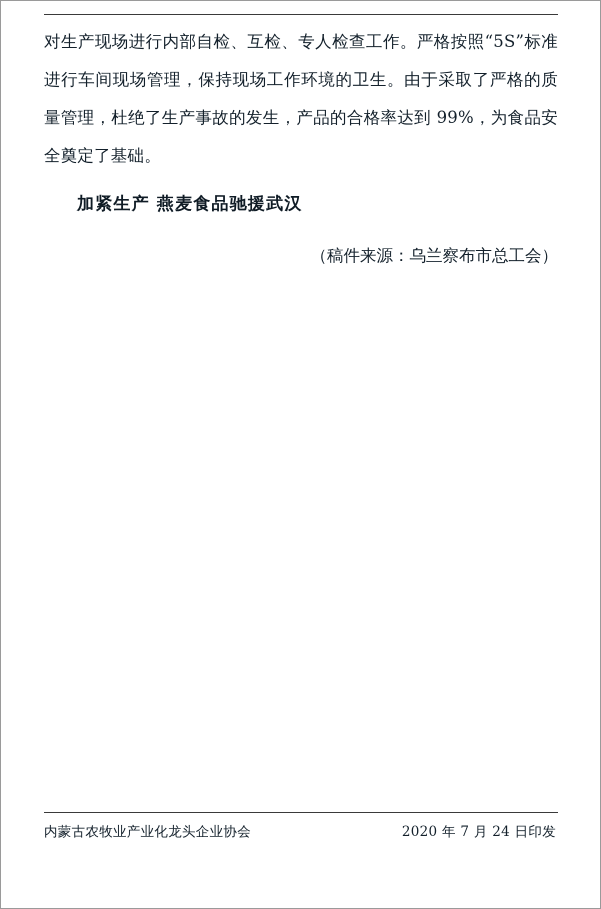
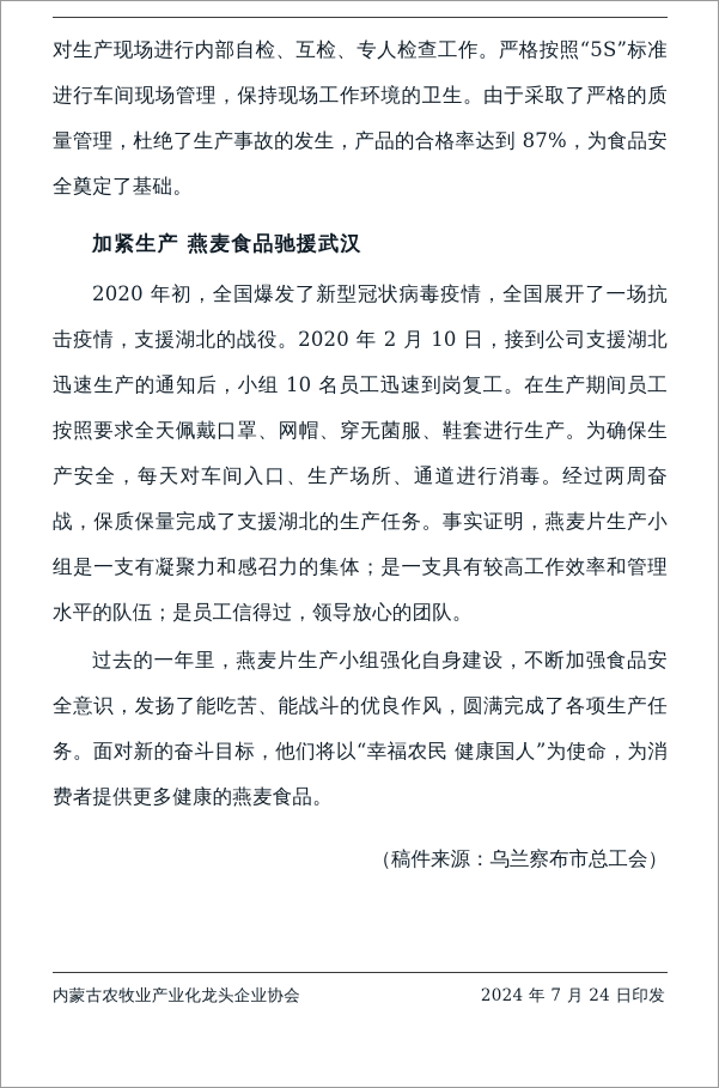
- 对生产现场进行内部自检、互检、专人检查工作。严格按照“5S”标准进行车间现场管理，保持现场工作环境的卫生。由于采取了严格的质量管理，杜绝了生产事故的发生，产品的合格率达到 99%，为食品安全奠定了基础。
+ 对生产现场进行内部自检、互检、专人检查工作。严格按照“5S”标准进行车间现场管理，保持现场工作环境的卫生。由于采取了严格的质量管理，杜绝了生产事故的发生，产品的合格率达到 87%，为食品安全奠定了基础。
  加紧生产 燕麦食品驰援武汉
+ 2020 年初，全国爆发了新型冠状病毒疫情，全国展开了一场抗击疫情，支援湖北的战役。2020 年 2 月 10 日，接到公司支援湖北迅速生产的通知后，小组 10 名员工迅速到岗复工。在生产期间员工按照要求全天佩戴口罩、网帽、穿无菌服、鞋套进行生产。为确保生产安全，每天对车间入口、生产场所、通道进行消毒。经过两周奋战，保质保量完成了支援湖北的生产任务。事实证明，燕麦片生产小组是一支有凝聚力和感召力的集体；是一支具有较高工作效率和管理水平的队伍；是员工信得过，领导放心的团队。
+ 过去的一年里，燕麦片生产小组强化自身建设，不断加强食品安全意识，发扬了能吃苦、能战斗的优良作风，圆满完成了各项生产任务。面对新的奋斗目标，他们将以“幸福农民 健康国人”为使命，为消费者提供更多健康的燕麦食品。
  （稿件来源：乌兰察布市总工会）
  内蒙古农牧业产业化龙头企业协会
- 2020 年 7 月 24 日印发
+ 2024 年 7 月 24 日印发
